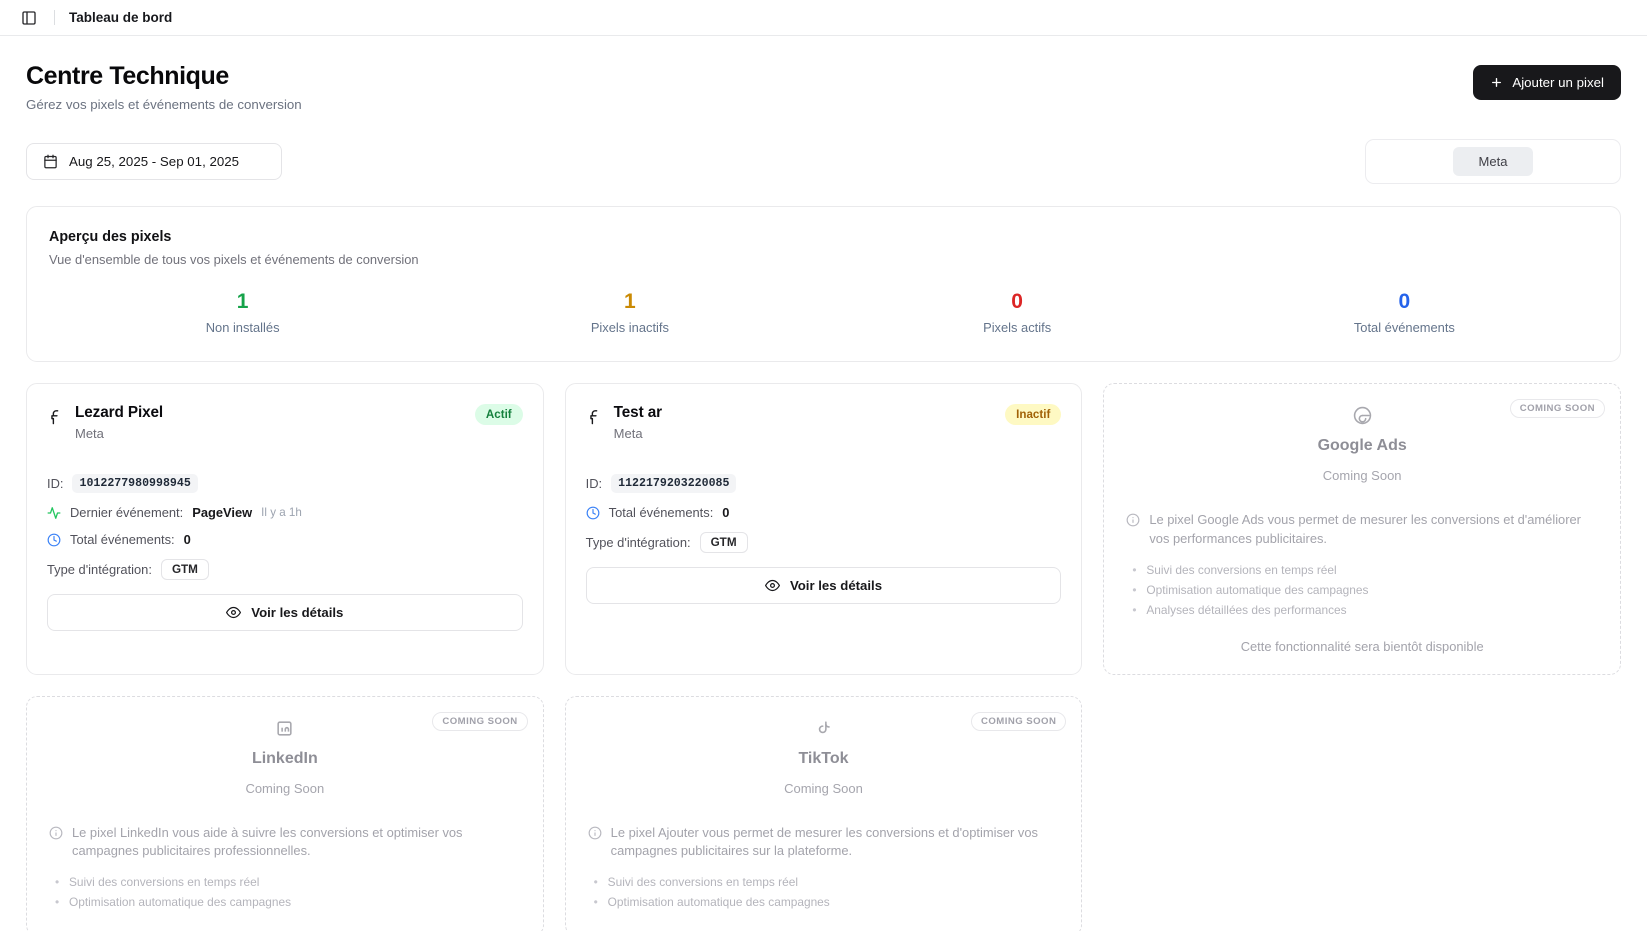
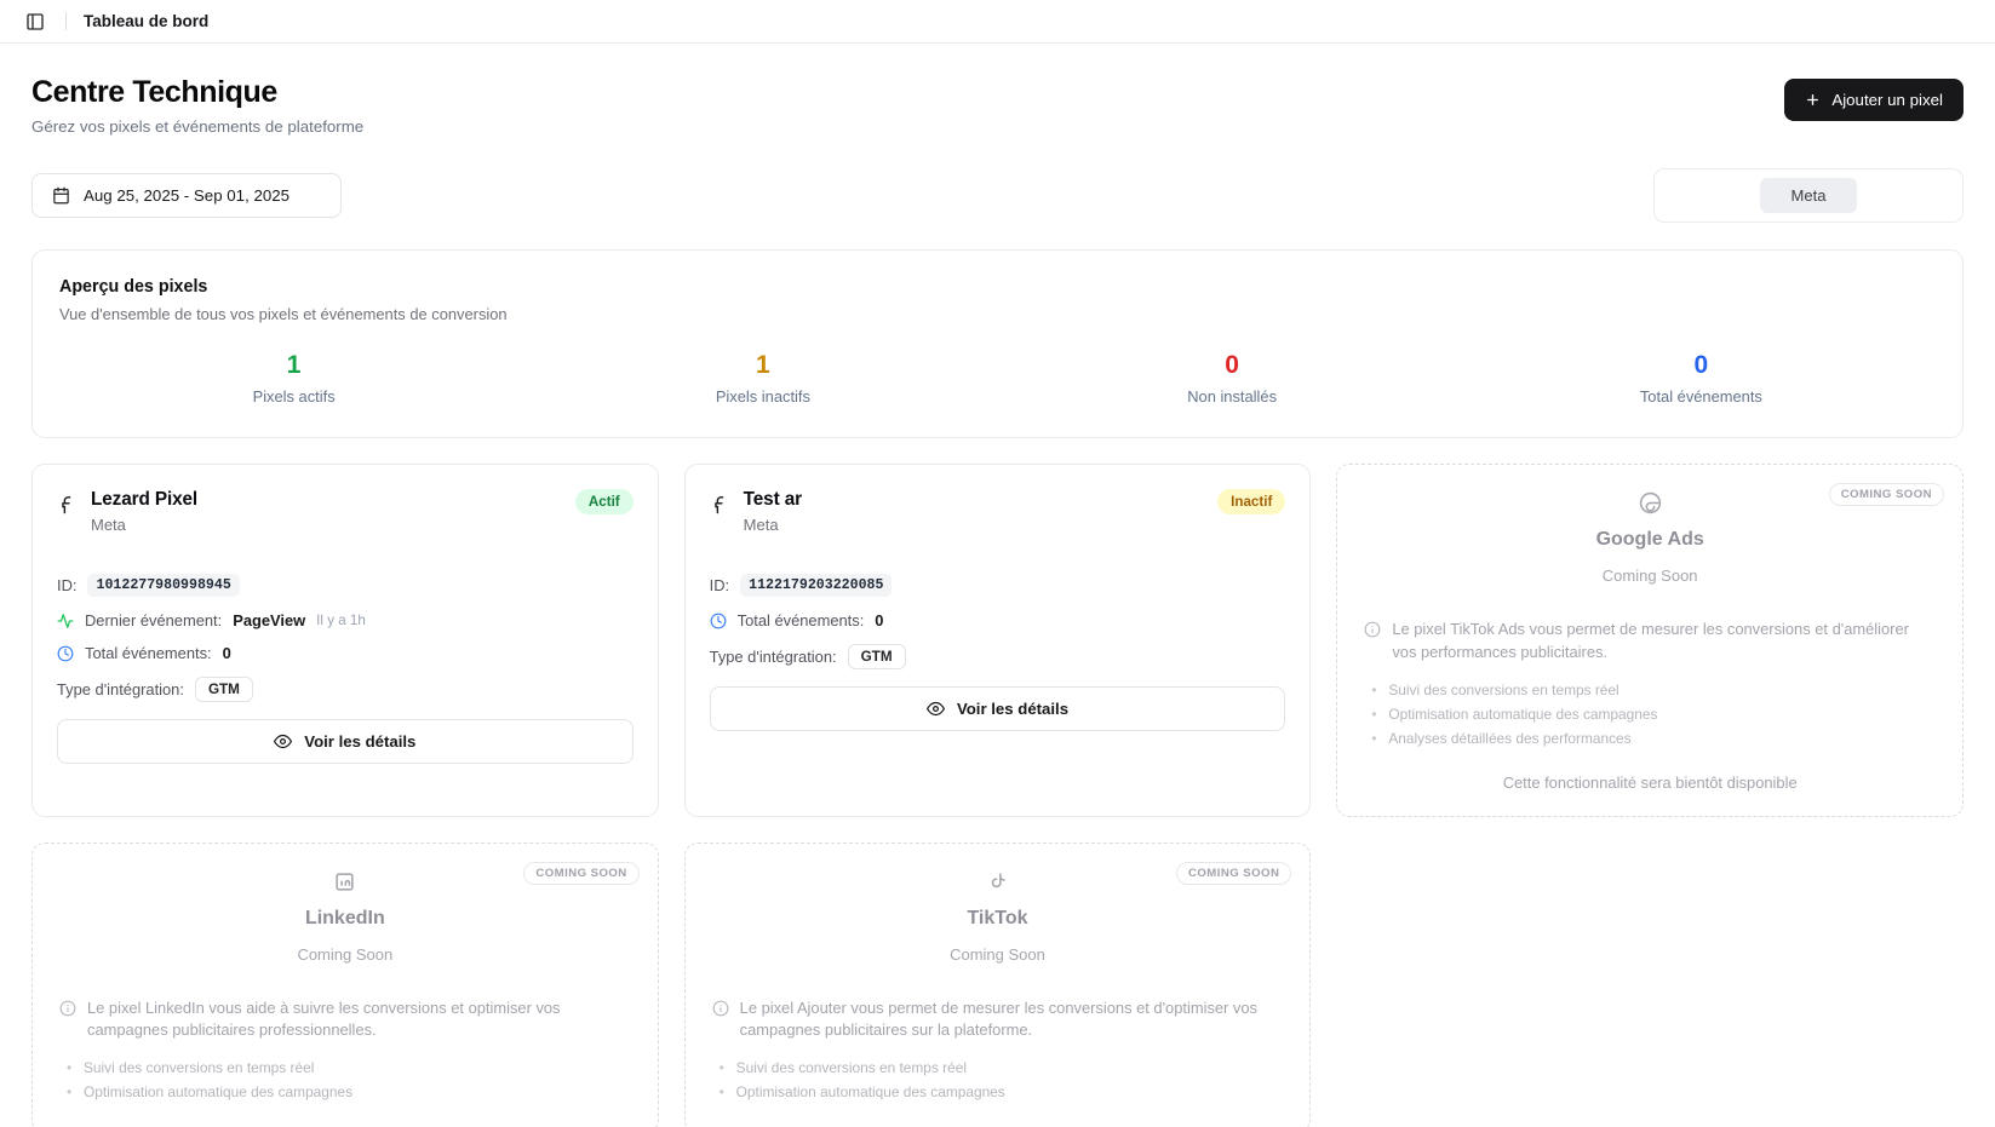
  Tableau de bord
  Centre Technique
- Gérez vos pixels et événements de conversion
+ Gérez vos pixels et événements de plateforme
  Ajouter un pixel
  Aug 25, 2025 - Sep 01, 2025
  Meta
  Aperçu des pixels
  Vue d'ensemble de tous vos pixels et événements de conversion
  1
- Non installés
+ Pixels actifs
  1
  Pixels inactifs
  0
- Pixels actifs
+ Non installés
  0
  Total événements
  Lezard Pixel
  Meta
  Actif
  ID:
  1012277980998945
  Dernier événement:
  PageView
  Il y a 1h
  Total événements:
  0
  Type d'intégration:
  GTM
  Voir les détails
  Test ar
  Meta
  Inactif
  ID:
  1122179203220085
  Total événements:
  0
  Type d'intégration:
  GTM
  Voir les détails
  COMING SOON
  Google Ads
  Coming Soon
- Le pixel Google Ads vous permet de mesurer les conversions et d'améliorer vos performances publicitaires.
+ Le pixel TikTok Ads vous permet de mesurer les conversions et d'améliorer vos performances publicitaires.
  Suivi des conversions en temps réel
  Optimisation automatique des campagnes
  Analyses détaillées des performances
  Cette fonctionnalité sera bientôt disponible
  COMING SOON
  LinkedIn
  Coming Soon
  Le pixel LinkedIn vous aide à suivre les conversions et optimiser vos campagnes publicitaires professionnelles.
  Suivi des conversions en temps réel
  Optimisation automatique des campagnes
  COMING SOON
  TikTok
  Coming Soon
  Le pixel Ajouter vous permet de mesurer les conversions et d'optimiser vos campagnes publicitaires sur la plateforme.
  Suivi des conversions en temps réel
  Optimisation automatique des campagnes
